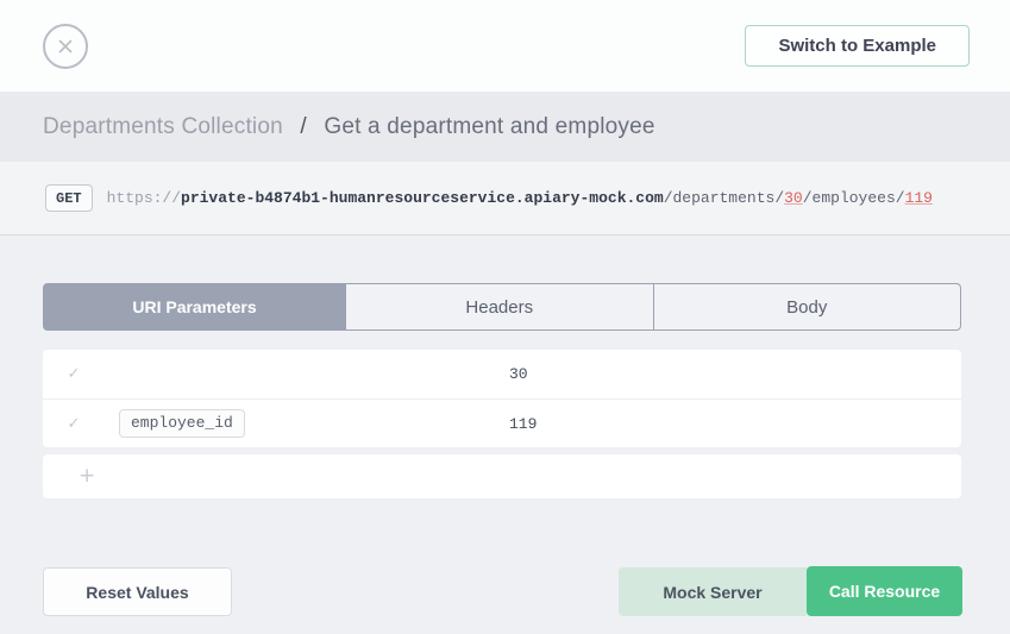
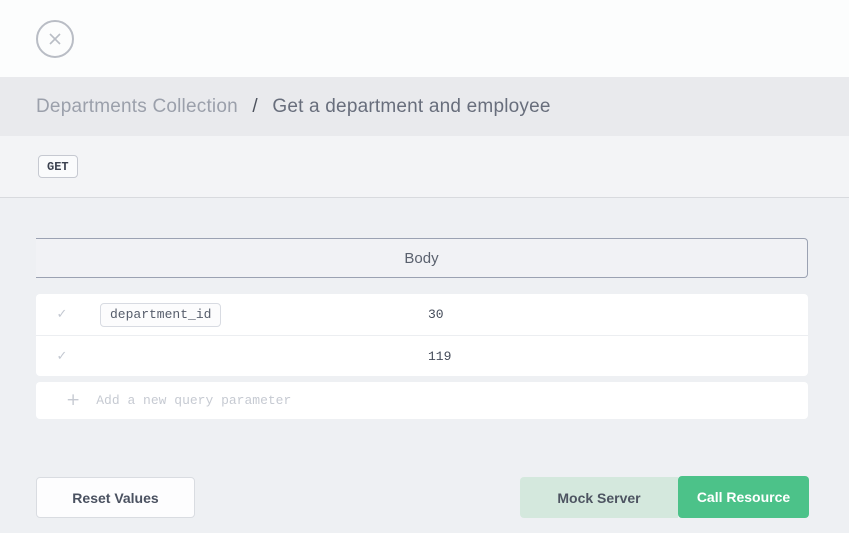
- Switch to Example
  Departments Collection / Get a department and employee
  GET
- https://private-b4874b1-humanresourceservice.apiary-mock.com/departments/30/employees/119
- URI Parameters
- Headers
  Body
  ✓
+ department_id
  30
  ✓
- employee_id
  119
  +
+ Add a new query parameter
  Reset Values
  Mock Server
  Call Resource
